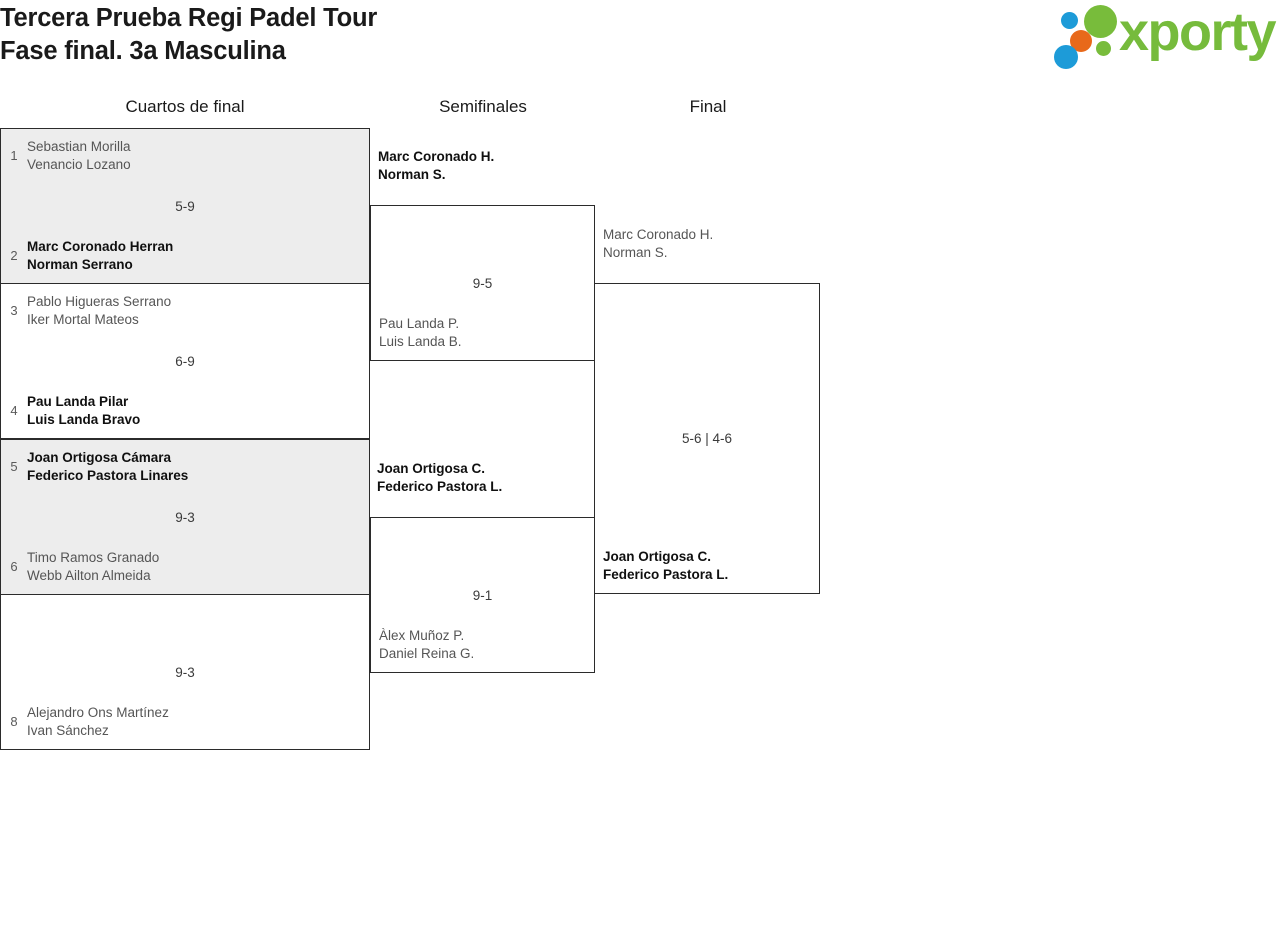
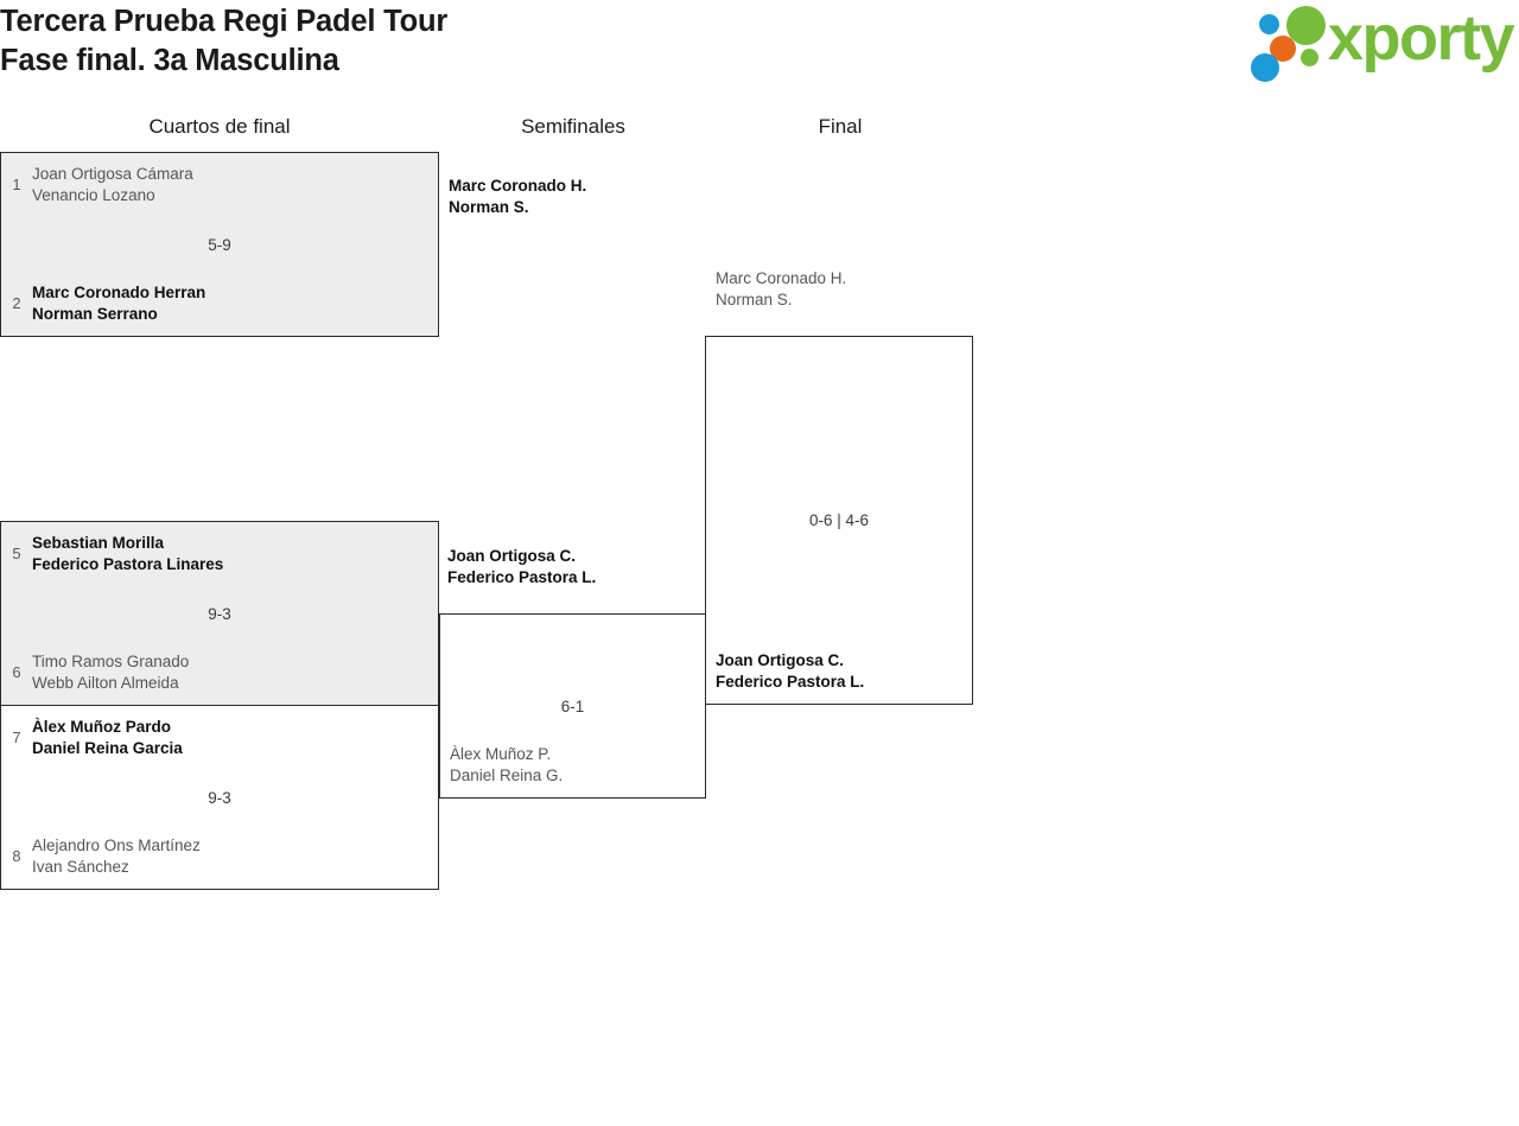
  Tercera Prueba Regi Padel Tour
  Fase final. 3a Masculina
  xporty
  Cuartos de final
  Semifinales
  Final
  1
- Sebastian Morilla
+ Joan Ortigosa Cámara
  Venancio Lozano
  5-9
  2
  Marc Coronado Herran
  Norman Serrano
- 3
- Pablo Higueras Serrano
- Iker Mortal Mateos
- 6-9
- 4
- Pau Landa Pilar
- Luis Landa Bravo
  5
- Joan Ortigosa Cámara
+ Sebastian Morilla
  Federico Pastora Linares
  9-3
  6
  Timo Ramos Granado
  Webb Ailton Almeida
+ 7
+ Àlex Muñoz Pardo
+ Daniel Reina Garcia
  9-3
  8
  Alejandro Ons Martínez
  Ivan Sánchez
  Marc Coronado H.
  Norman S.
  Joan Ortigosa C.
  Federico Pastora L.
- 9-5
- Pau Landa P.
- Luis Landa B.
- 9-1
+ 6-1
  Àlex Muñoz P.
  Daniel Reina G.
  Marc Coronado H.
  Norman S.
- 5-6 | 4-6
+ 0-6 | 4-6
  Joan Ortigosa C.
  Federico Pastora L.
